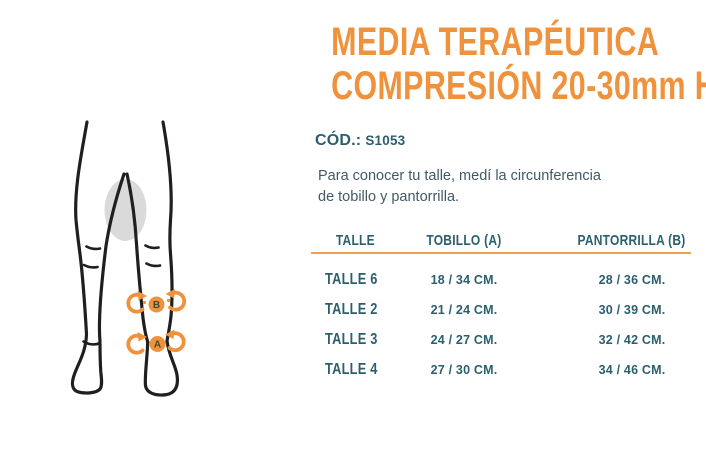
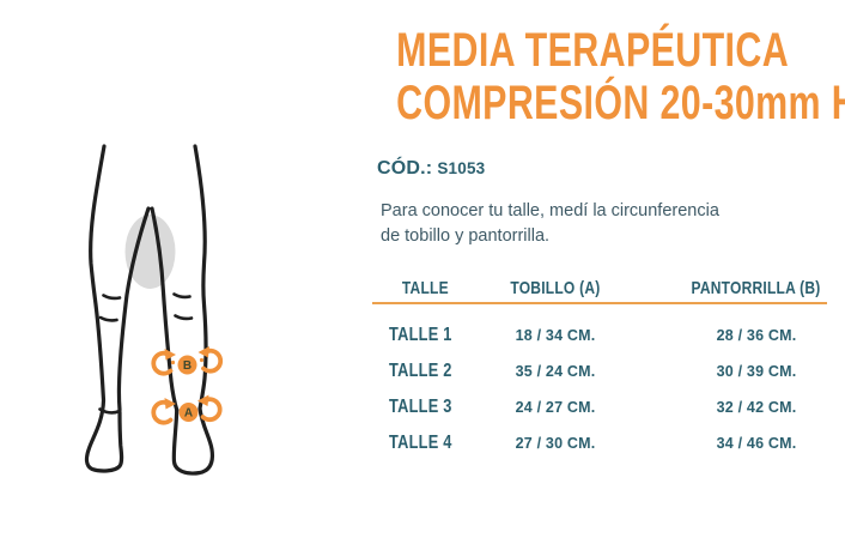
  MEDIA TERAPÉUTICA
  COMPRESIÓN 20-30mm
  B
  A
  CÓD.: S1053
  Para conocer tu talle, medí la circunferencia
  de tobillo y pantorrilla.
  TALLE
  TOBILLO (A)
  PANTORRILLA (B)
- TALLE 6
+ TALLE 1
  18 / 34 CM.
  28 / 36 CM.
  TALLE 2
- 21 / 24 CM.
+ 35 / 24 CM.
  30 / 39 CM.
  TALLE 3
  24 / 27 CM.
  32 / 42 CM.
  TALLE 4
  27 / 30 CM.
  34 / 46 CM.
